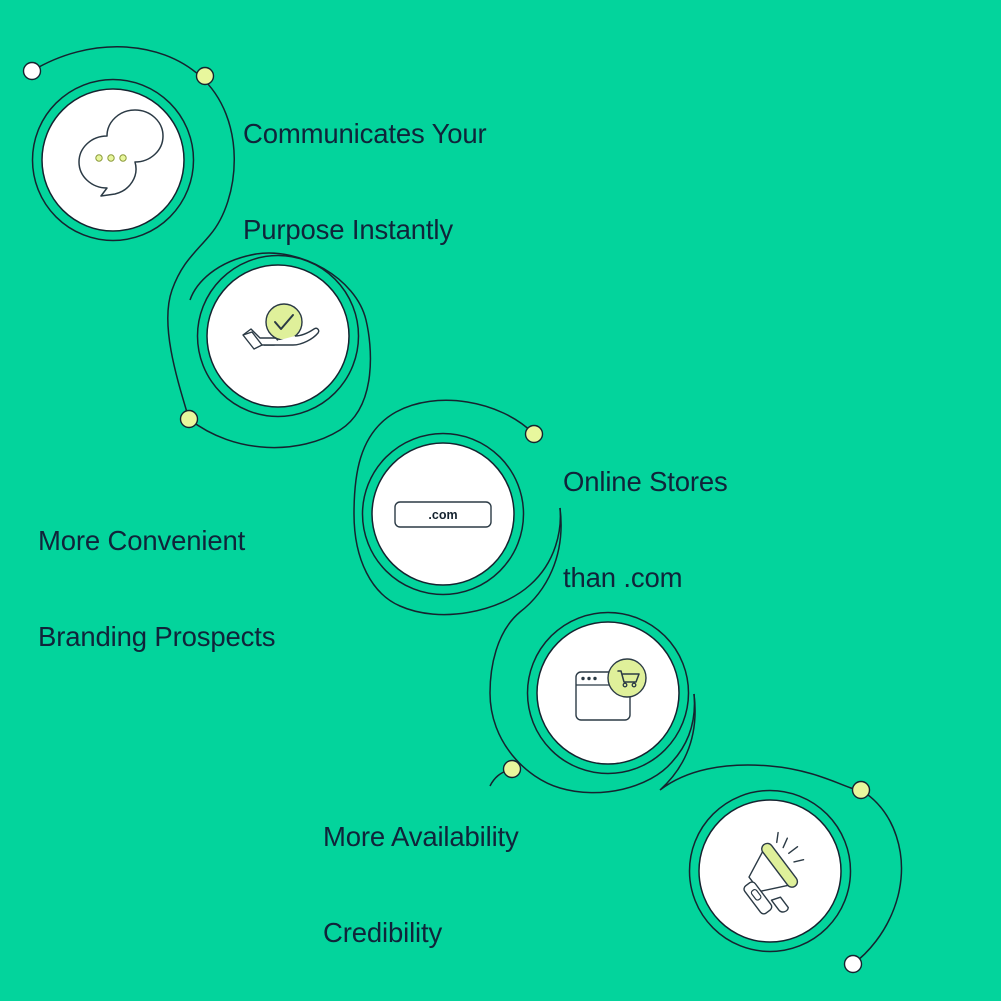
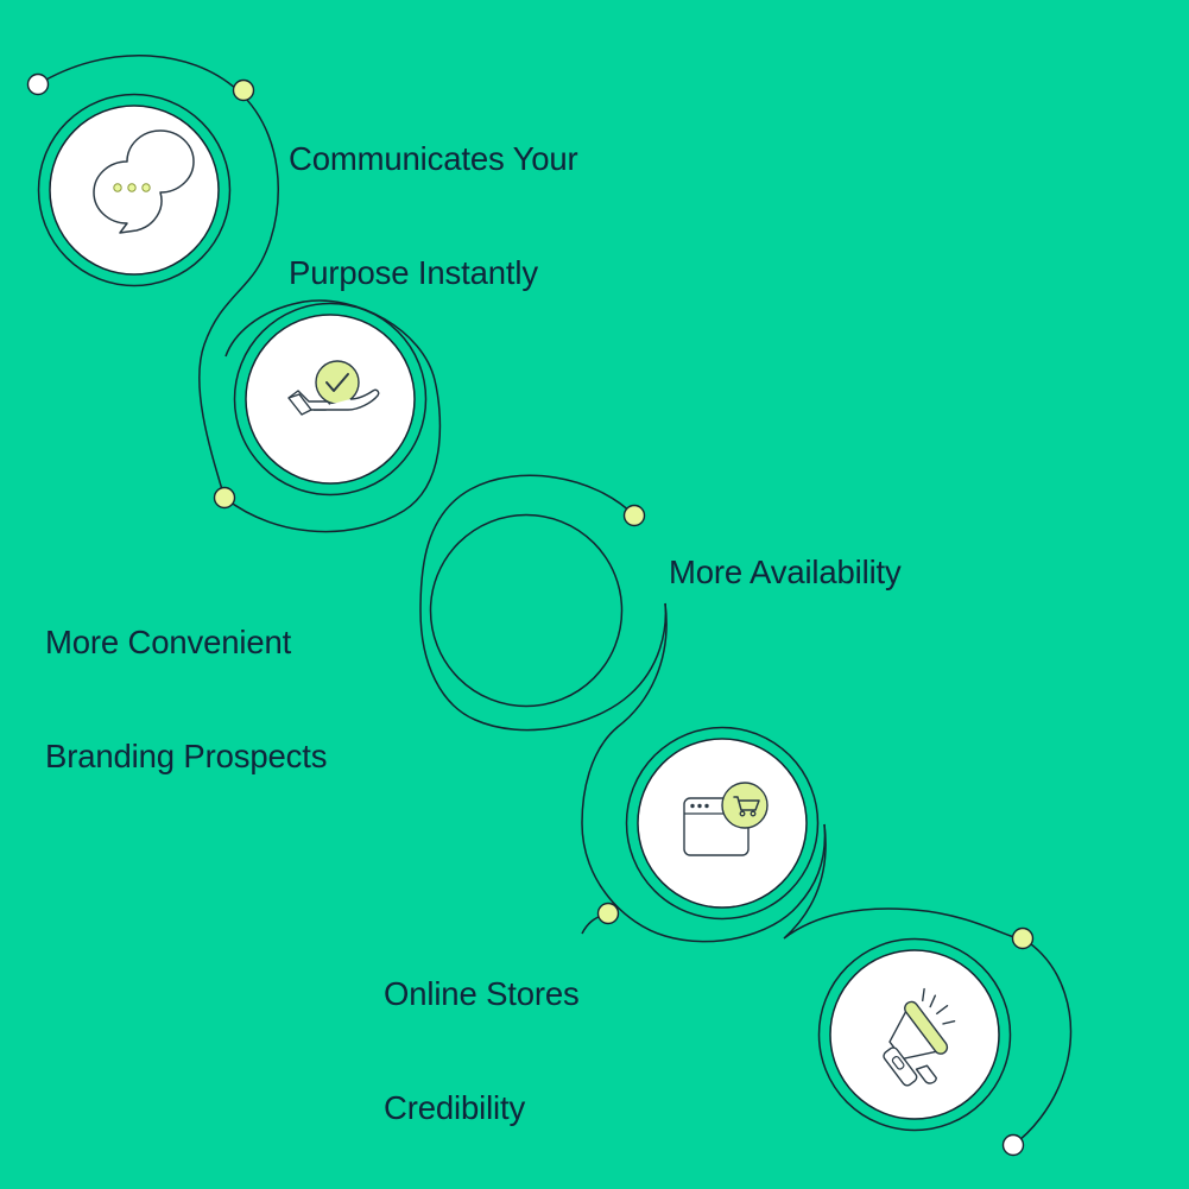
- .com
  Communicates Your
  Purpose Instantly
  More Convenient
  Branding Prospects
- Online Stores
+ More Availability
- than .com
- More Availability
+ Online Stores
  Credibility
